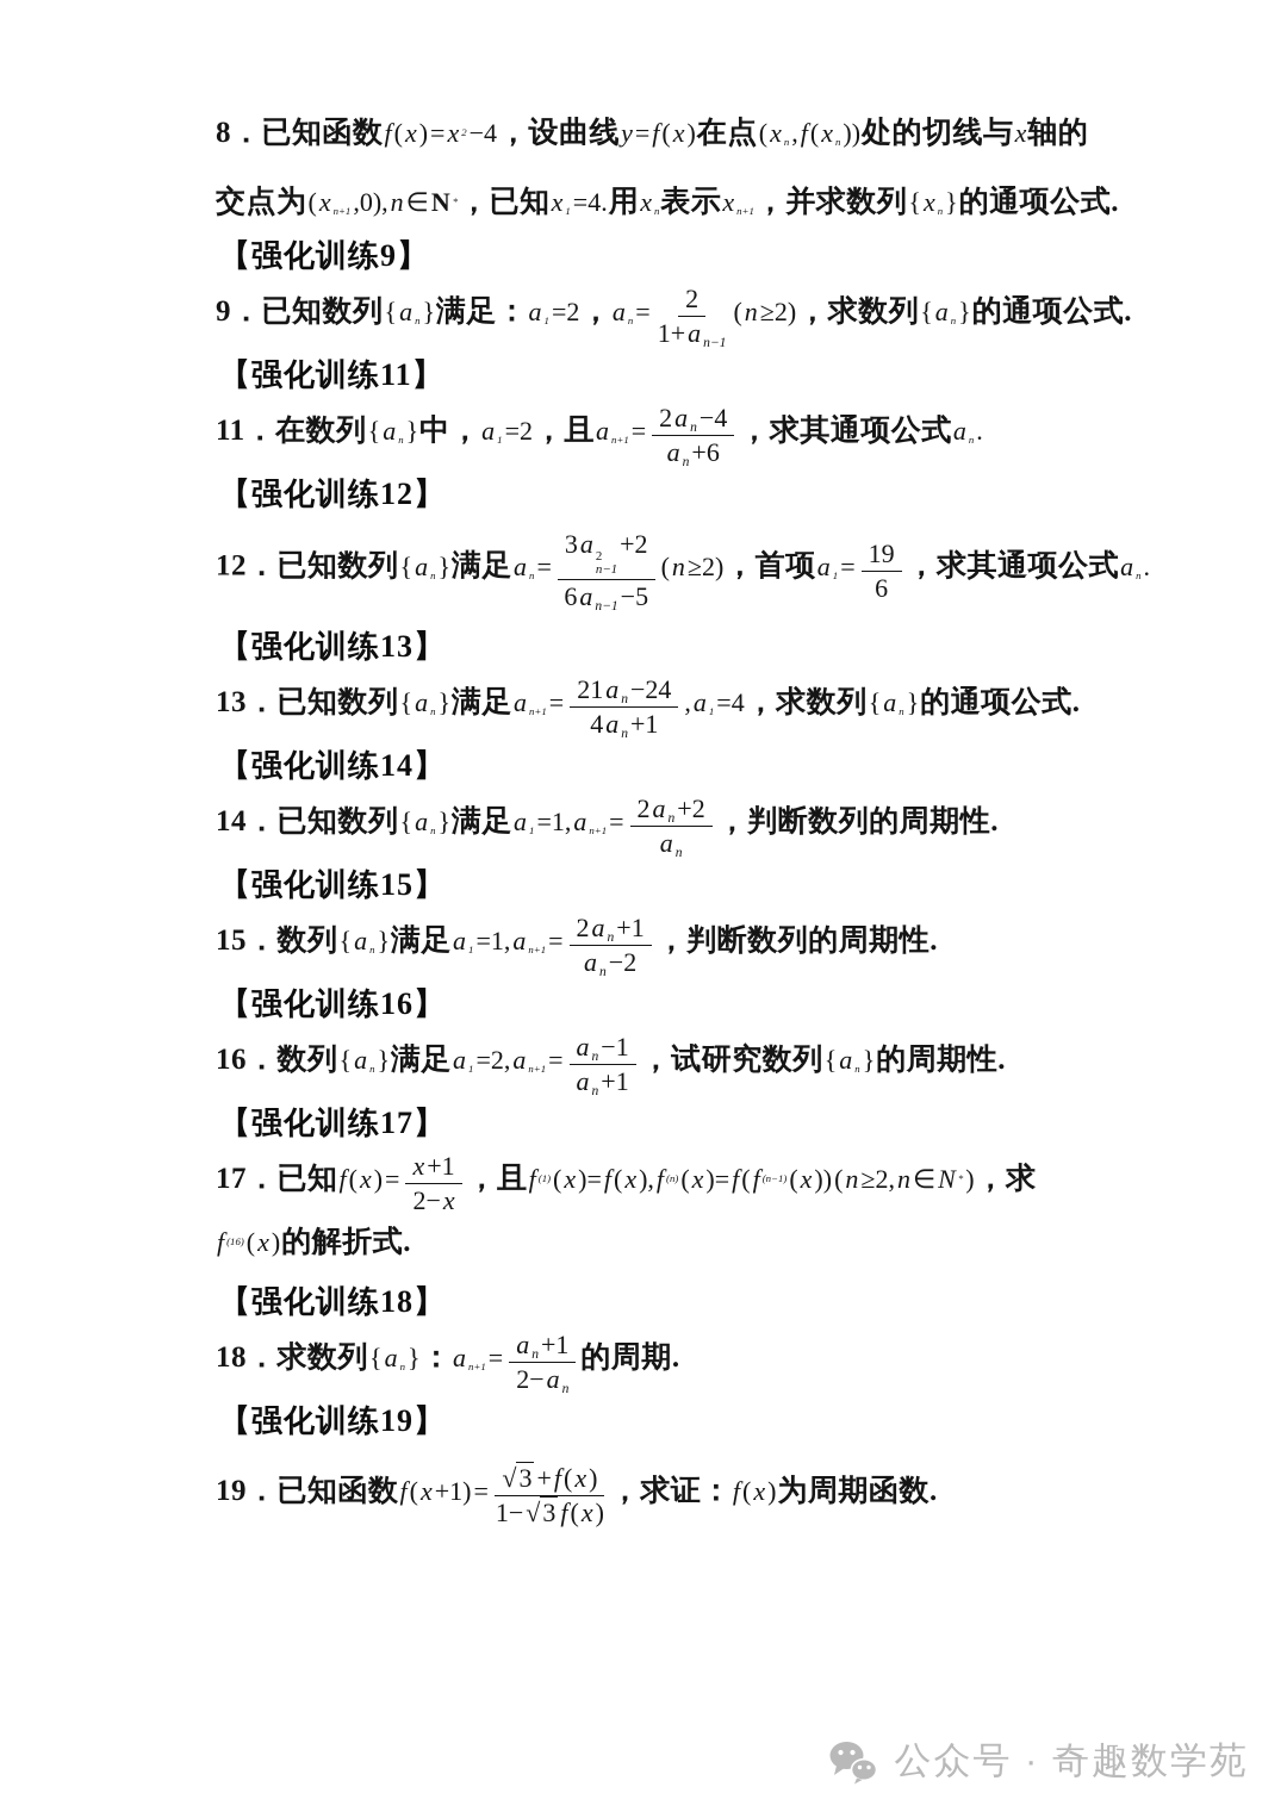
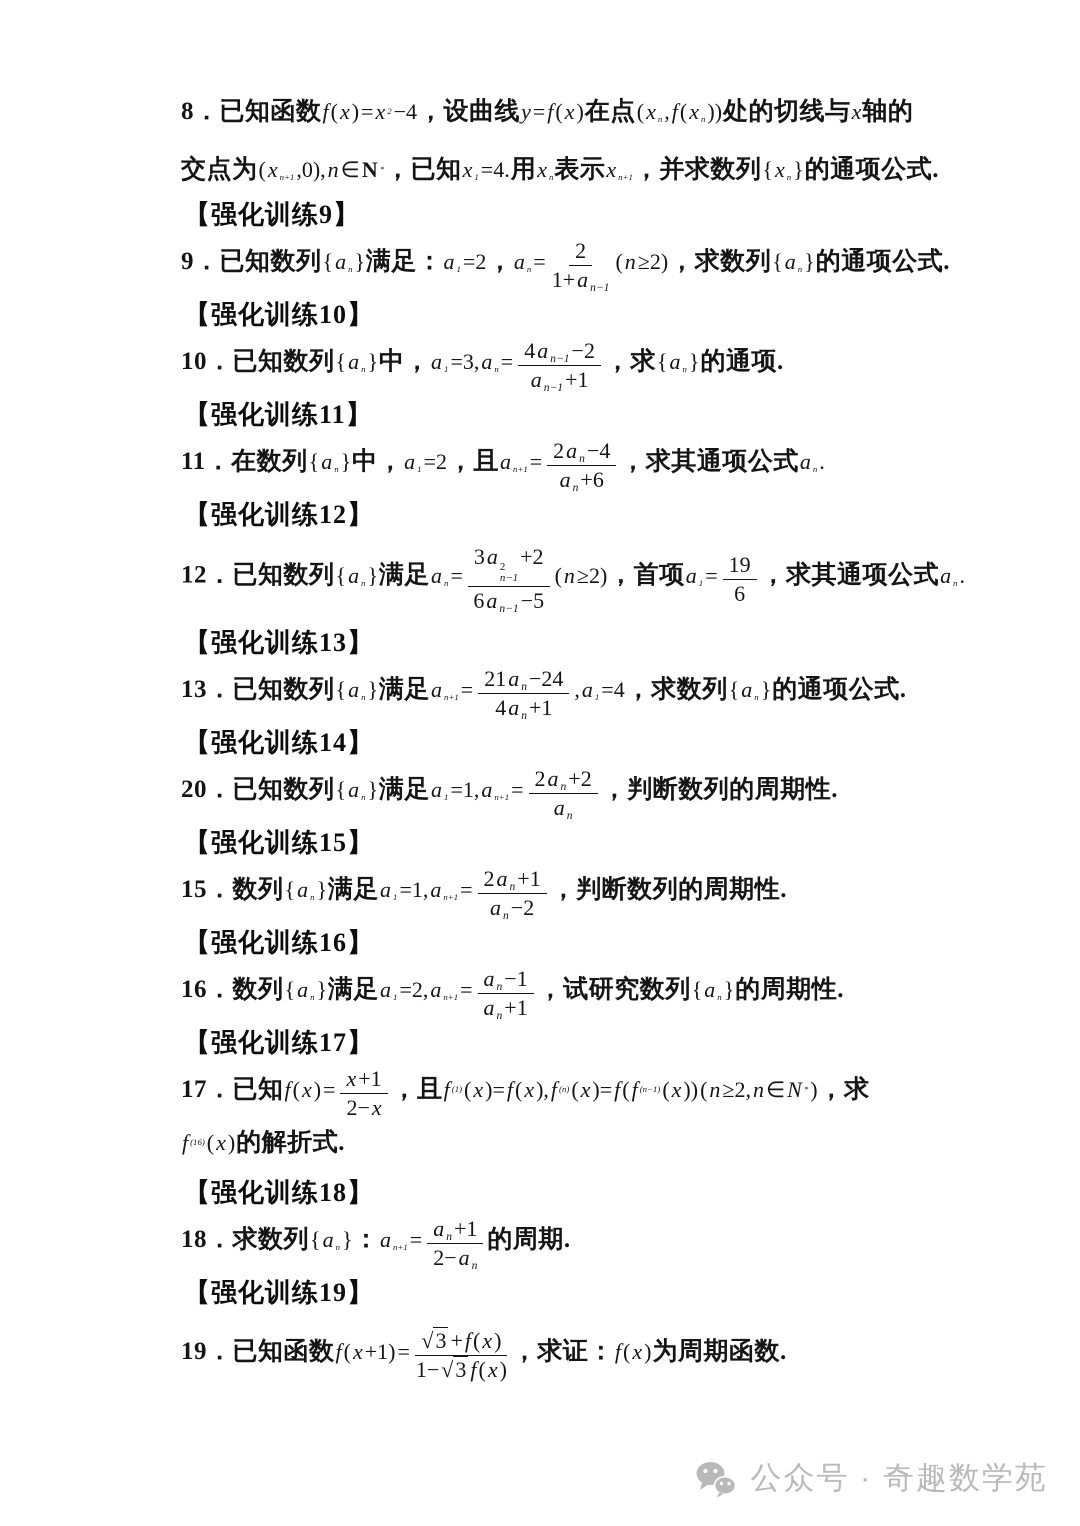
  8．已知函数f(x)=x 2 −4，设曲线y=f(x)在点(x n,f(x n))处的切线与x轴的
  交点为(x n+1,0),n∈N *，已知x 1=4.用x n表示x n+1，并求数列{x n}的通项公式.
  【强化训练9】
  9．已知数列{a n}满足：a 1=2，a n=
  2
  1+a n−1
  (n≥2)，求数列{a n}的通项公式.
+ 【强化训练10】
+ 10．已知数列{a n}中，a 1=3,a n=
+ 4a n−1−2
+ a n−1+1
+ ，求{a n}的通项.
  【强化训练11】
  11．在数列{a n}中，a 1=2，且a n+1=
  2a n−4
  a n+6
  ，求其通项公式a n.
  【强化训练12】
  12．已知数列{a n}满足a n=
  3a
  2
  n−1
  +2
  6a n−1−5
  (n≥2)，首项a 1=
  19
  6
  ，求其通项公式a n.
  【强化训练13】
  13．已知数列{a n}满足a n+1=
  21a n−24
  4a n+1
  ,a 1=4，求数列{a n}的通项公式.
  【强化训练14】
- 14．已知数列{a n}满足a 1=1,a n+1=
+ 20．已知数列{a n}满足a 1=1,a n+1=
  2a n+2
  a n
  ，判断数列的周期性.
  【强化训练15】
  15．数列{a n}满足a 1=1,a n+1=
  2a n+1
  a n−2
  ，判断数列的周期性.
  【强化训练16】
  16．数列{a n}满足a 1=2,a n+1=
  a n−1
  a n+1
  ，试研究数列{a n}的周期性.
  【强化训练17】
  17．已知f(x)=
  x+1
  2−x
  ，且f (1) (x)=f(x),f (n) (x)=f(f (n−1) (x))(n≥2,n∈N * )，求
  f (16) (x)的解折式.
  【强化训练18】
  18．求数列{a n}：a n+1=
  a n+1
  2−a n
  的周期.
  【强化训练19】
  19．已知函数f(x+1)=
  √3 +f(x)
  1−√3 f(x)
  ，求证：f(x)为周期函数.
  公众号 · 奇趣数学苑
